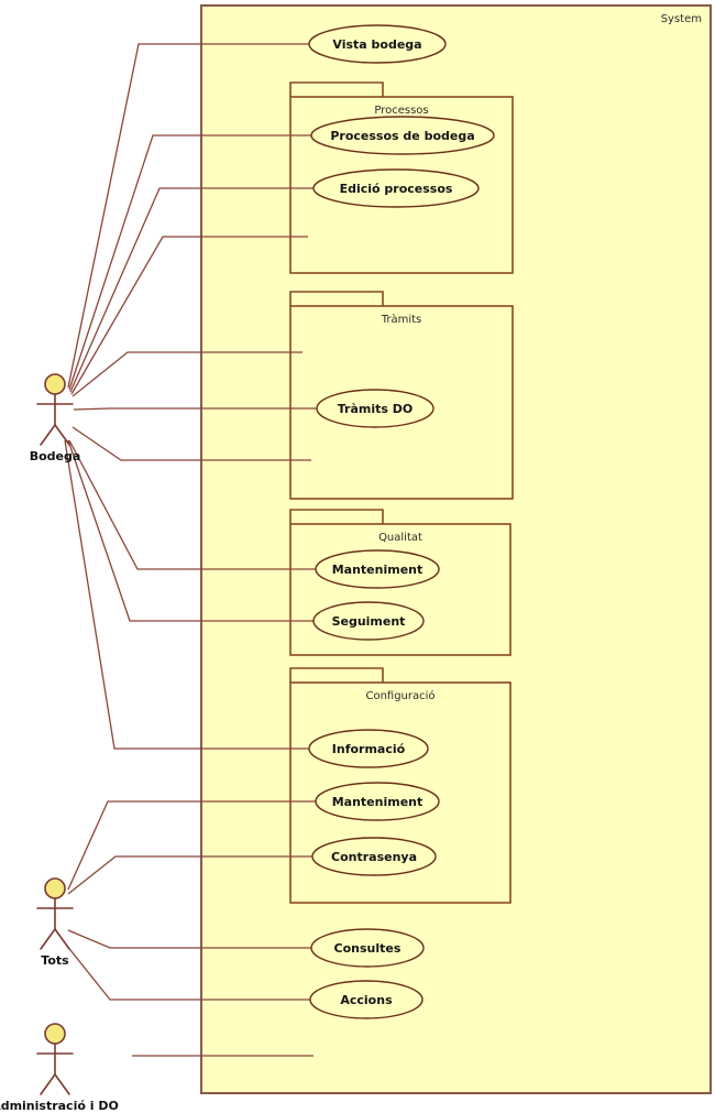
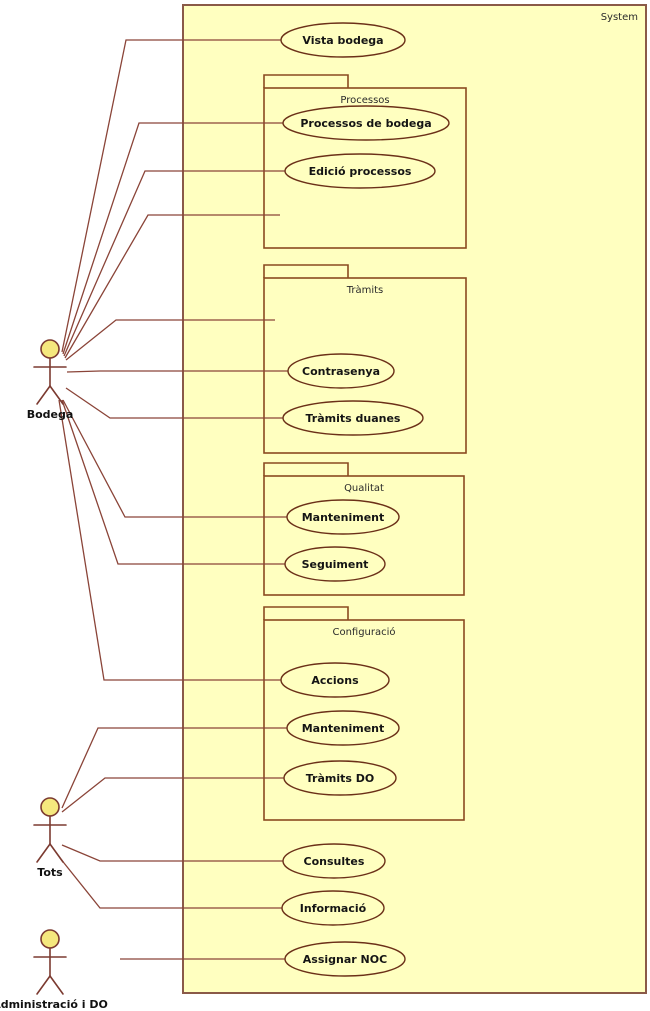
  System
  Processos
  Tràmits
  Qualitat
  Configuració
  Vista bodega
  Processos de bodega
  Edició processos
- Tràmits DO
+ Contrasenya
+ Tràmits duanes
  Manteniment
  Seguiment
- Informació
+ Accions
  Manteniment
- Contrasenya
+ Tràmits DO
  Consultes
- Accions
+ Informació
+ Assignar NOC
  Bodega
  Tots
  dministració i DO
